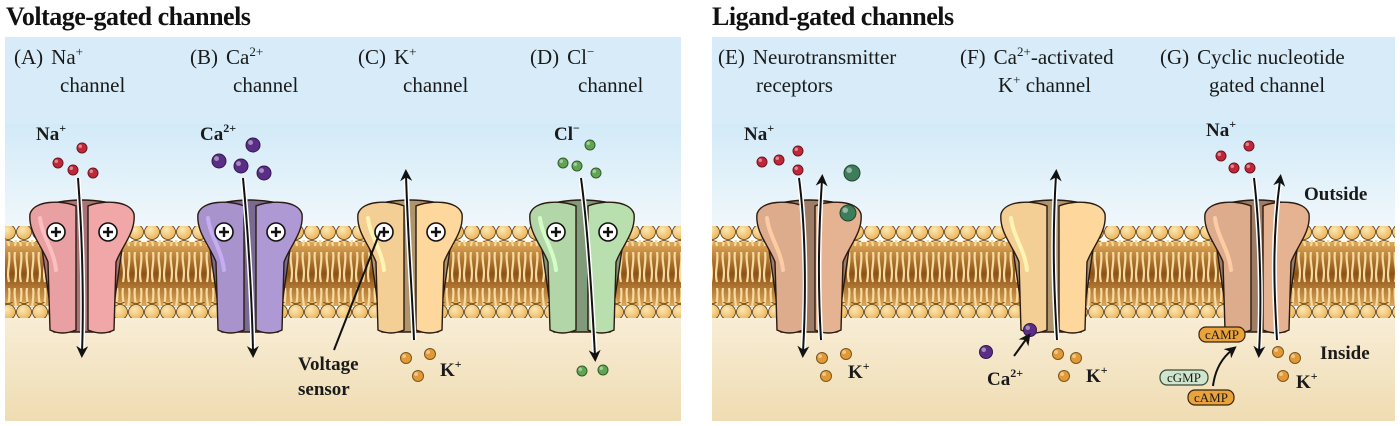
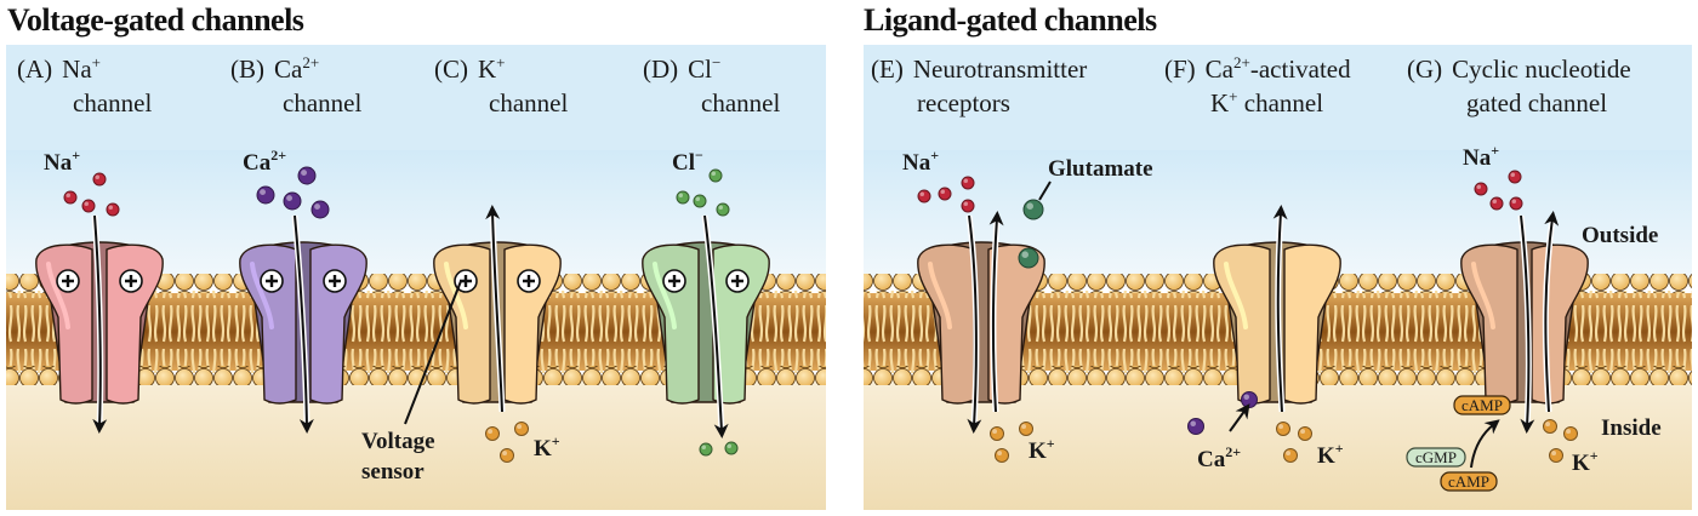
  Voltage-gated channels
  Ligand-gated channels
  (A) Na+
  channel
  (B) Ca2+
  channel
  (C) K+
  channel
  (D) Cl−
  channel
  (E) Neurotransmitter
  receptors
  (F) Ca2+-activated
  K+ channel
  (G) Cyclic nucleotide
  gated channel
  Na+
  Ca2+
  K+
  Cl−
  Voltage
  sensor
  Na+
  K+
+ Glutamate
  Ca2+
  K+
  Na+
  K+
  Outside
  Inside
  cAMP
  cGMP
  cAMP
